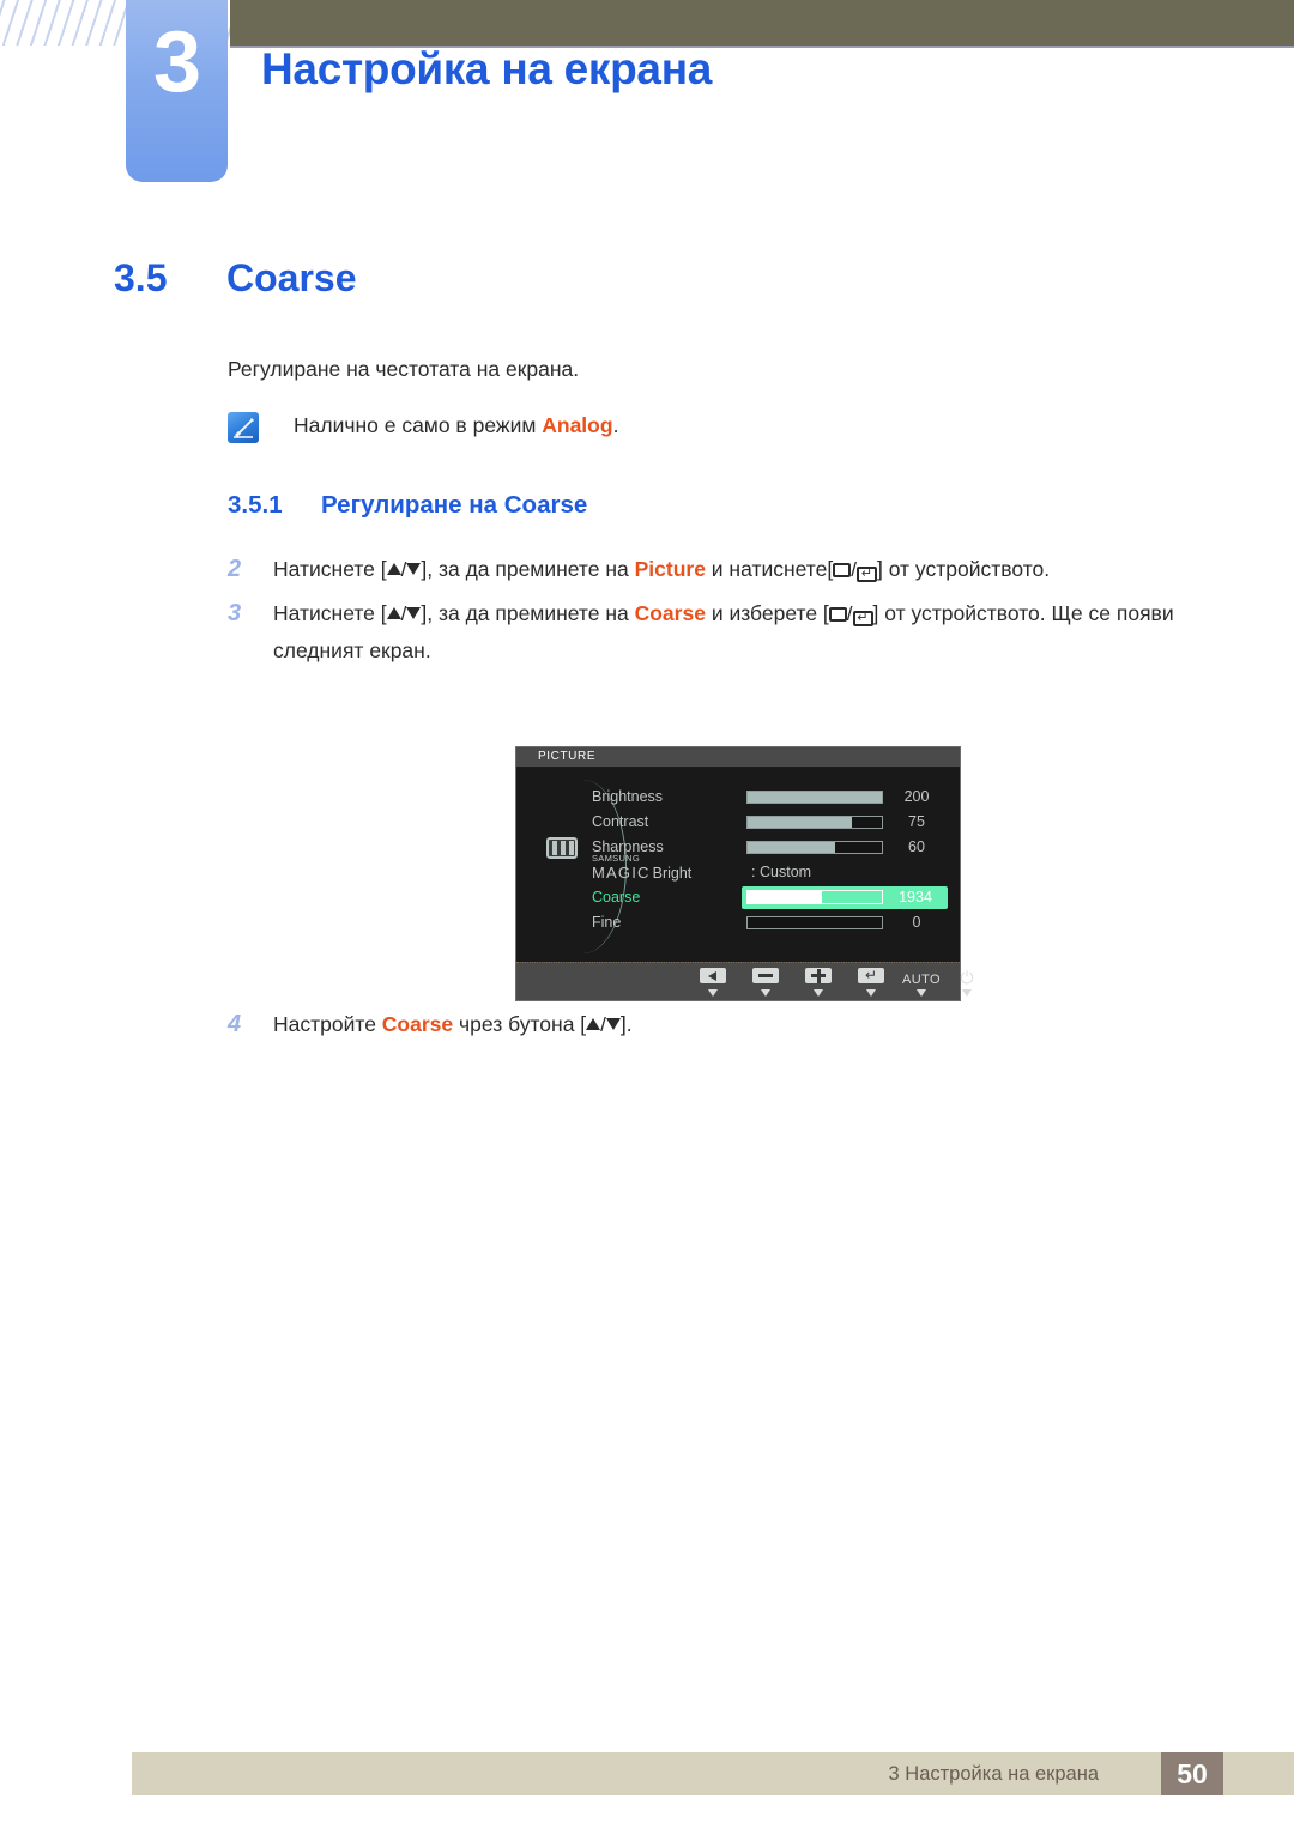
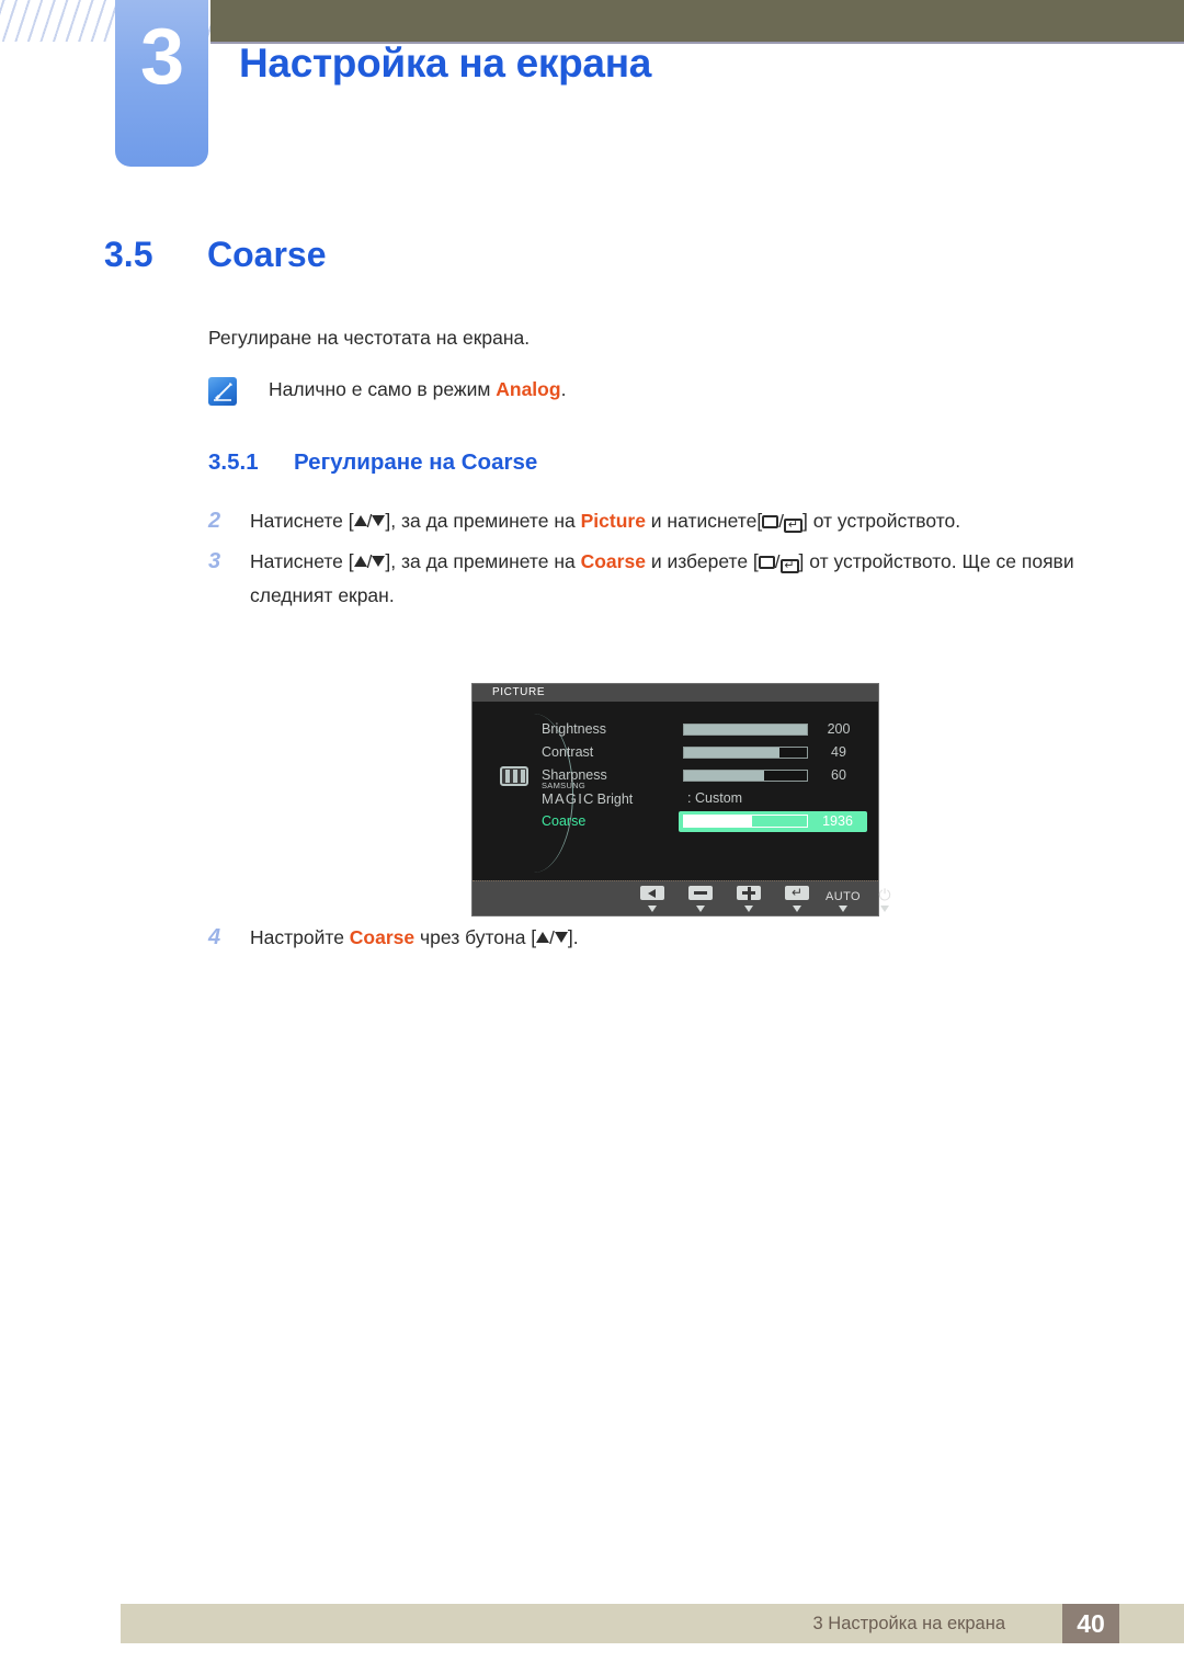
  3
  Настройка на екрана
  3.5 Coarse
  Регулиране на честотата на екрана.
  Налично е само в режим Analog.
  3.5.1 Регулиране на Coarse
  2
  Натиснете [ / ], за да преминете на Picture и натиснете[ / ↵ ] от устройството.
  3
  Натиснете [ / ], за да преминете на Coarse и изберете [ / ↵ ] от устройството. Ще се появи следният екран.
  PICTURE
  Brightness
  200
  Contrast
- 75
+ 49
  Sharpness
  60
  SAMSUNG
  MAGIC Bright
  :
  Custom
  Coarse
- 1934
+ 1936
- Fine
- 0
  ↵
  AUTO
  ⏻
  4
  Настройте Coarse чрез бутона [ / ].
  3 Настройка на екрана
- 50
+ 40
